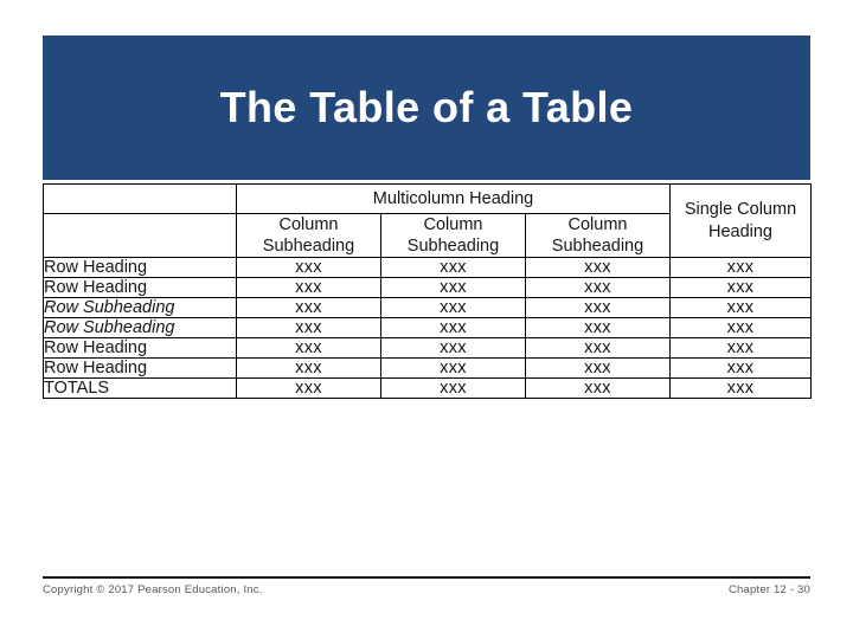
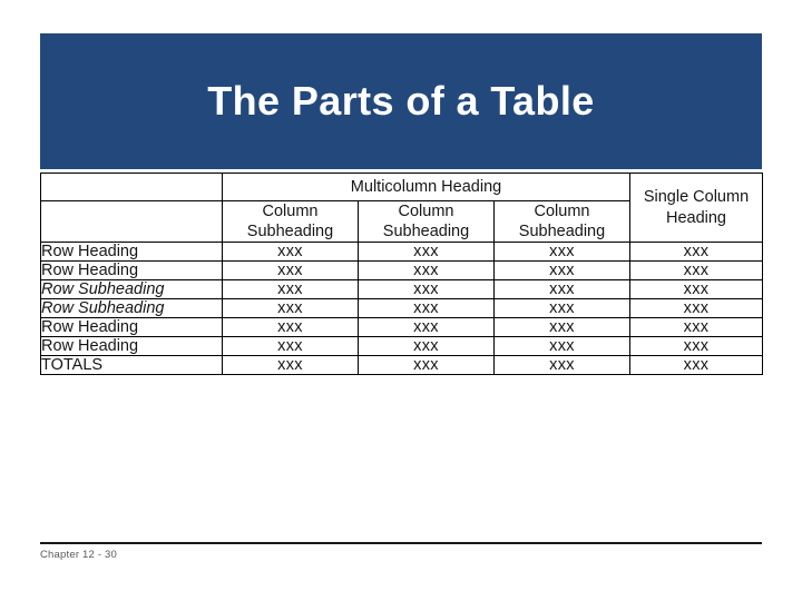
- The Table of a Table
+ The Parts of a Table
  	Multicolumn Heading	Single Column Heading
  	Column Subheading	Column Subheading	Column Subheading
  Row Heading	xxx	xxx	xxx	xxx
  Row Heading	xxx	xxx	xxx	xxx
  Row Subheading	xxx	xxx	xxx	xxx
  Row Subheading	xxx	xxx	xxx	xxx
  Row Heading	xxx	xxx	xxx	xxx
  Row Heading	xxx	xxx	xxx	xxx
  TOTALS	xxx	xxx	xxx	xxx
- Copyright © 2017 Pearson Education, Inc.
  Chapter 12 - 30
